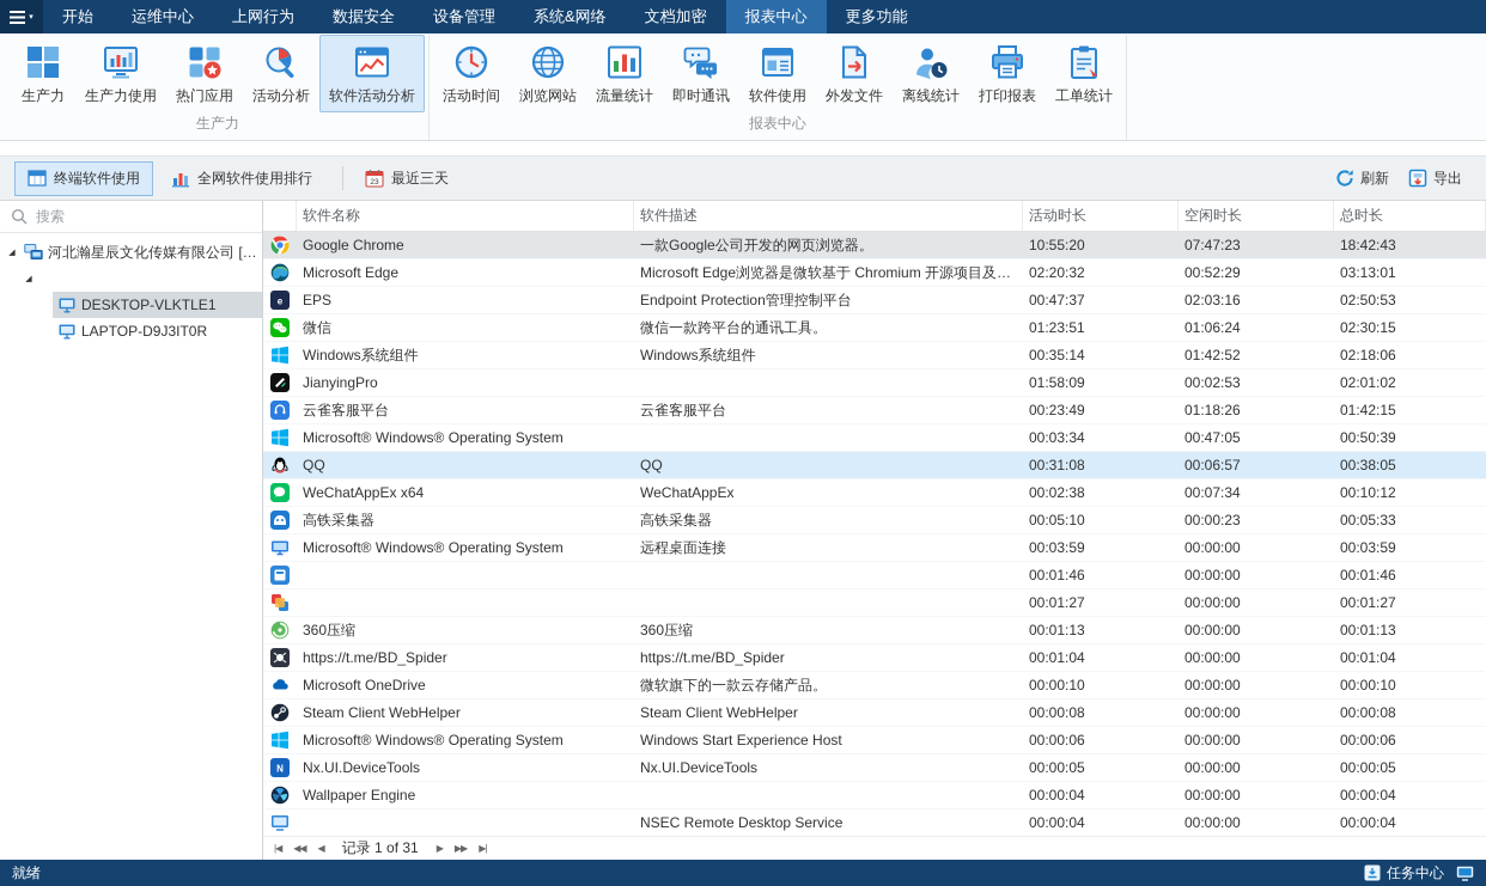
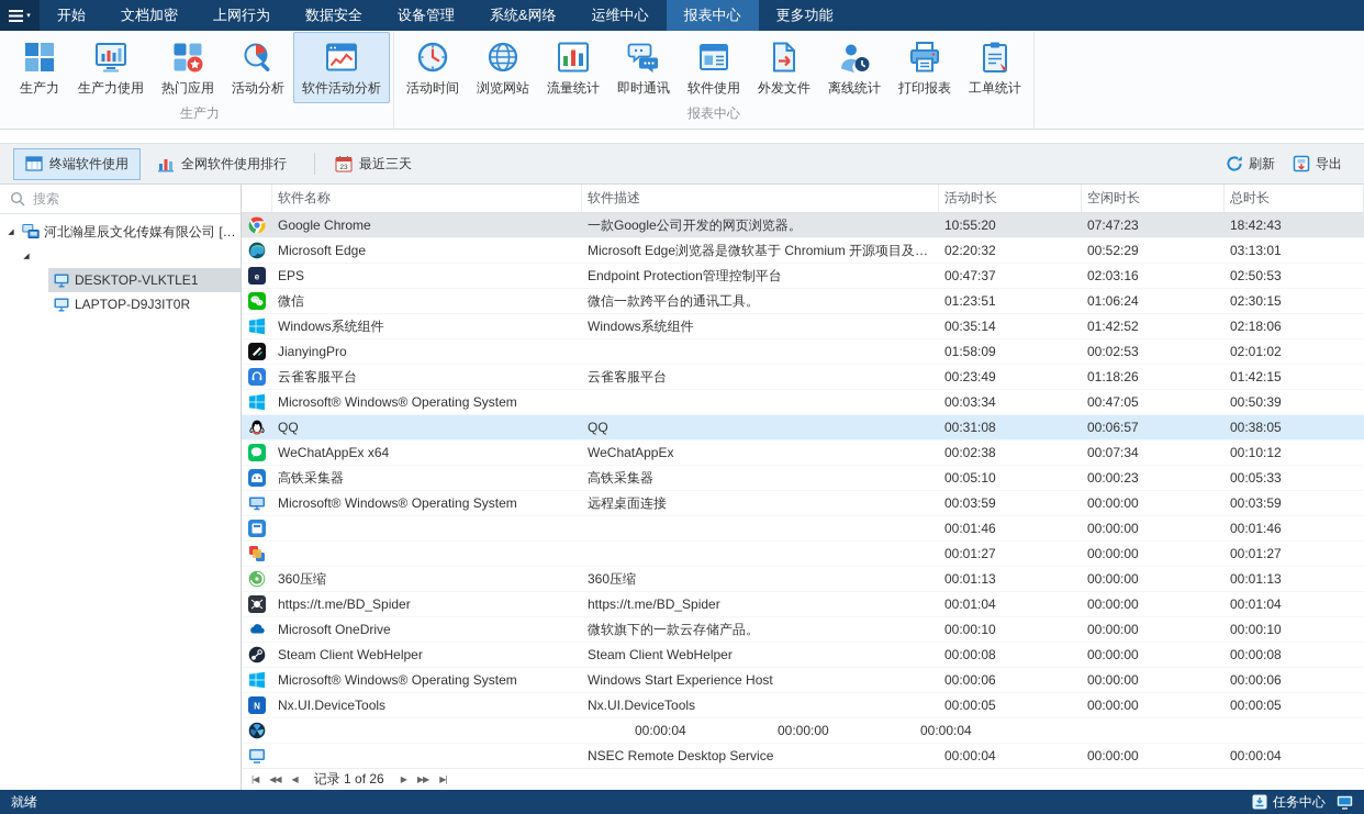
  开始
- 运维中心
+ 文档加密
  上网行为
  数据安全
  设备管理
  系统&网络
- 文档加密
+ 运维中心
  报表中心
  更多功能
  生产力
  生产力使用
  热门应用
  活动分析
  软件活动分析
  生产力
  活动时间
  浏览网站
  流量统计
  即时通讯
  软件使用
  外发文件
  离线统计
  打印报表
  工单统计
  报表中心
  终端软件使用
  全网软件使用排行
  最近三天
  刷新
  导出
  搜索
  河北瀚星辰文化传媒有限公司 [2/
  DESKTOP-VLKTLE1
  LAPTOP-D9J3IT0R
  软件名称
  软件描述
  活动时长
  空闲时长
  总时长
  Google Chrome
  一款Google公司开发的网页浏览器。
  10:55:20
  07:47:23
  18:42:43
  Microsoft Edge
  Microsoft Edge浏览器是微软基于 Chromium 开源项目及其他
  02:20:32
  00:52:29
  03:13:01
  e
  EPS
  Endpoint Protection管理控制平台
  00:47:37
  02:03:16
  02:50:53
  微信
  微信一款跨平台的通讯工具。
  01:23:51
  01:06:24
  02:30:15
  Windows系统组件
  Windows系统组件
  00:35:14
  01:42:52
  02:18:06
  JianyingPro
  01:58:09
  00:02:53
  02:01:02
  云雀客服平台
  云雀客服平台
  00:23:49
  01:18:26
  01:42:15
  Microsoft® Windows® Operating System
  00:03:34
  00:47:05
  00:50:39
  QQ
  QQ
  00:31:08
  00:06:57
  00:38:05
  WeChatAppEx x64
  WeChatAppEx
  00:02:38
  00:07:34
  00:10:12
  高铁采集器
  高铁采集器
  00:05:10
  00:00:23
  00:05:33
  Microsoft® Windows® Operating System
  远程桌面连接
  00:03:59
  00:00:00
  00:03:59
  00:01:46
  00:00:00
  00:01:46
  00:01:27
  00:00:00
  00:01:27
  360压缩
  360压缩
  00:01:13
  00:00:00
  00:01:13
  https://t.me/BD_Spider
  https://t.me/BD_Spider
  00:01:04
  00:00:00
  00:01:04
  Microsoft OneDrive
  微软旗下的一款云存储产品。
  00:00:10
  00:00:00
  00:00:10
  Steam Client WebHelper
  Steam Client WebHelper
  00:00:08
  00:00:00
  00:00:08
  Microsoft® Windows® Operating System
  Windows Start Experience Host
  00:00:06
  00:00:00
  00:00:06
  N
  Nx.UI.DeviceTools
  Nx.UI.DeviceTools
  00:00:05
  00:00:00
  00:00:05
- Wallpaper Engine
  00:00:04
  00:00:00
  00:00:04
  NSEC Remote Desktop Service
  00:00:04
  00:00:00
  00:00:04
  |◀
  ◀◀
  ◀
- 记录 1 of 31
+ 记录 1 of 26
  ▶
  ▶▶
  ▶|
  就绪
  任务中心
